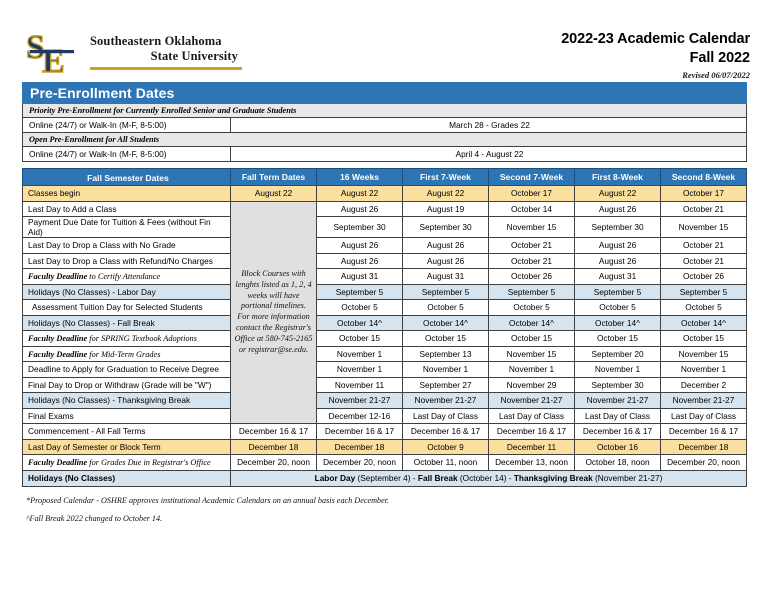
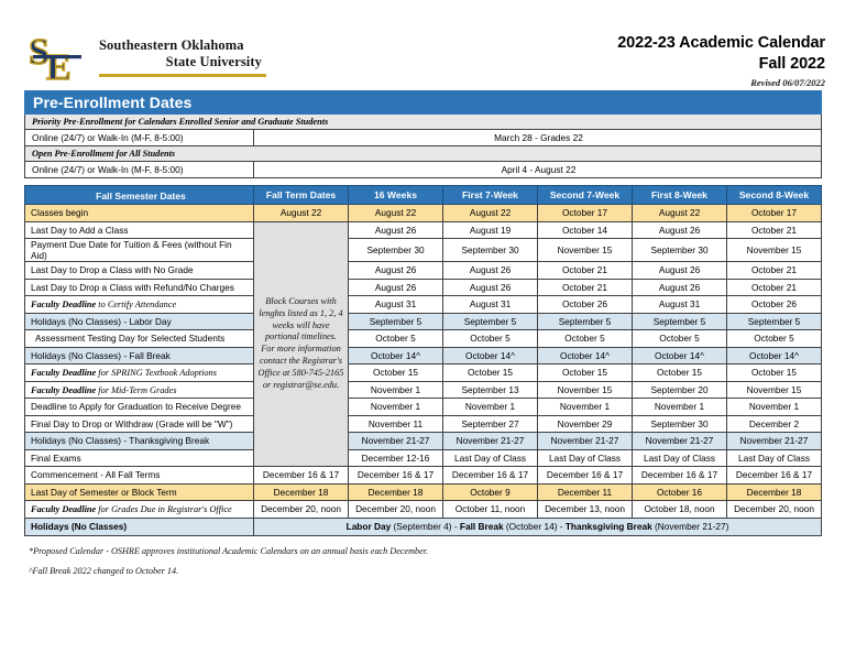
  S
  E
  Southeastern Oklahoma
  State University
  2022-23 Academic Calendar
  Fall 2022
  Revised 06/07/2022
  Pre-Enrollment Dates
- Priority Pre-Enrollment for Currently Enrolled Senior and Graduate Students
+ Priority Pre-Enrollment for Calendars Enrolled Senior and Graduate Students
  Online (24/7) or Walk-In (M-F, 8-5:00)	March 28 - Grades 22
  Open Pre-Enrollment for All Students
  Online (24/7) or Walk-In (M-F, 8-5:00)	April 4 - August 22
  Fall Semester Dates	Fall Term Dates	16 Weeks	First 7-Week	Second 7-Week	First 8-Week	Second 8-Week
  Classes begin	August 22	August 22	August 22	October 17	August 22	October 17
  Last Day to Add a Class	Block Courses with lenghts listed as 1, 2, 4 weeks will have portional timelines. For more information contact the Registrar's Office at 580-745-2165 or registrar@se.edu.	August 26	August 19	October 14	August 26	October 21
  Payment Due Date for Tuition & Fees (without Fin Aid)	September 30	September 30	November 15	September 30	November 15
  Last Day to Drop a Class with No Grade	August 26	August 26	October 21	August 26	October 21
  Last Day to Drop a Class with Refund/No Charges	August 26	August 26	October 21	August 26	October 21
  Faculty Deadline to Certify Attendance	August 31	August 31	October 26	August 31	October 26
  Holidays (No Classes) - Labor Day	September 5	September 5	September 5	September 5	September 5
- Assessment Tuition Day for Selected Students	October 5	October 5	October 5	October 5	October 5
+ Assessment Testing Day for Selected Students	October 5	October 5	October 5	October 5	October 5
  Holidays (No Classes) - Fall Break	October 14^	October 14^	October 14^	October 14^	October 14^
  Faculty Deadline for SPRING Textbook Adoptions	October 15	October 15	October 15	October 15	October 15
  Faculty Deadline for Mid-Term Grades	November 1	September 13	November 15	September 20	November 15
  Deadline to Apply for Graduation to Receive Degree	November 1	November 1	November 1	November 1	November 1
  Final Day to Drop or Withdraw (Grade will be "W")	November 11	September 27	November 29	September 30	December 2
  Holidays (No Classes) - Thanksgiving Break	November 21-27	November 21-27	November 21-27	November 21-27	November 21-27
  Final Exams	December 12-16	Last Day of Class	Last Day of Class	Last Day of Class	Last Day of Class
  Commencement - All Fall Terms	December 16 & 17	December 16 & 17	December 16 & 17	December 16 & 17	December 16 & 17	December 16 & 17
  Last Day of Semester or Block Term	December 18	December 18	October 9	December 11	October 16	December 18
  Faculty Deadline for Grades Due in Registrar's Office	December 20, noon	December 20, noon	October 11, noon	December 13, noon	October 18, noon	December 20, noon
  Holidays (No Classes)	Labor Day (September 4) - Fall Break (October 14) - Thanksgiving Break (November 21-27)
  *Proposed Calendar - OSHRE approves institutional Academic Calendars on an annual basis each December.
  ^Fall Break 2022 changed to October 14.
